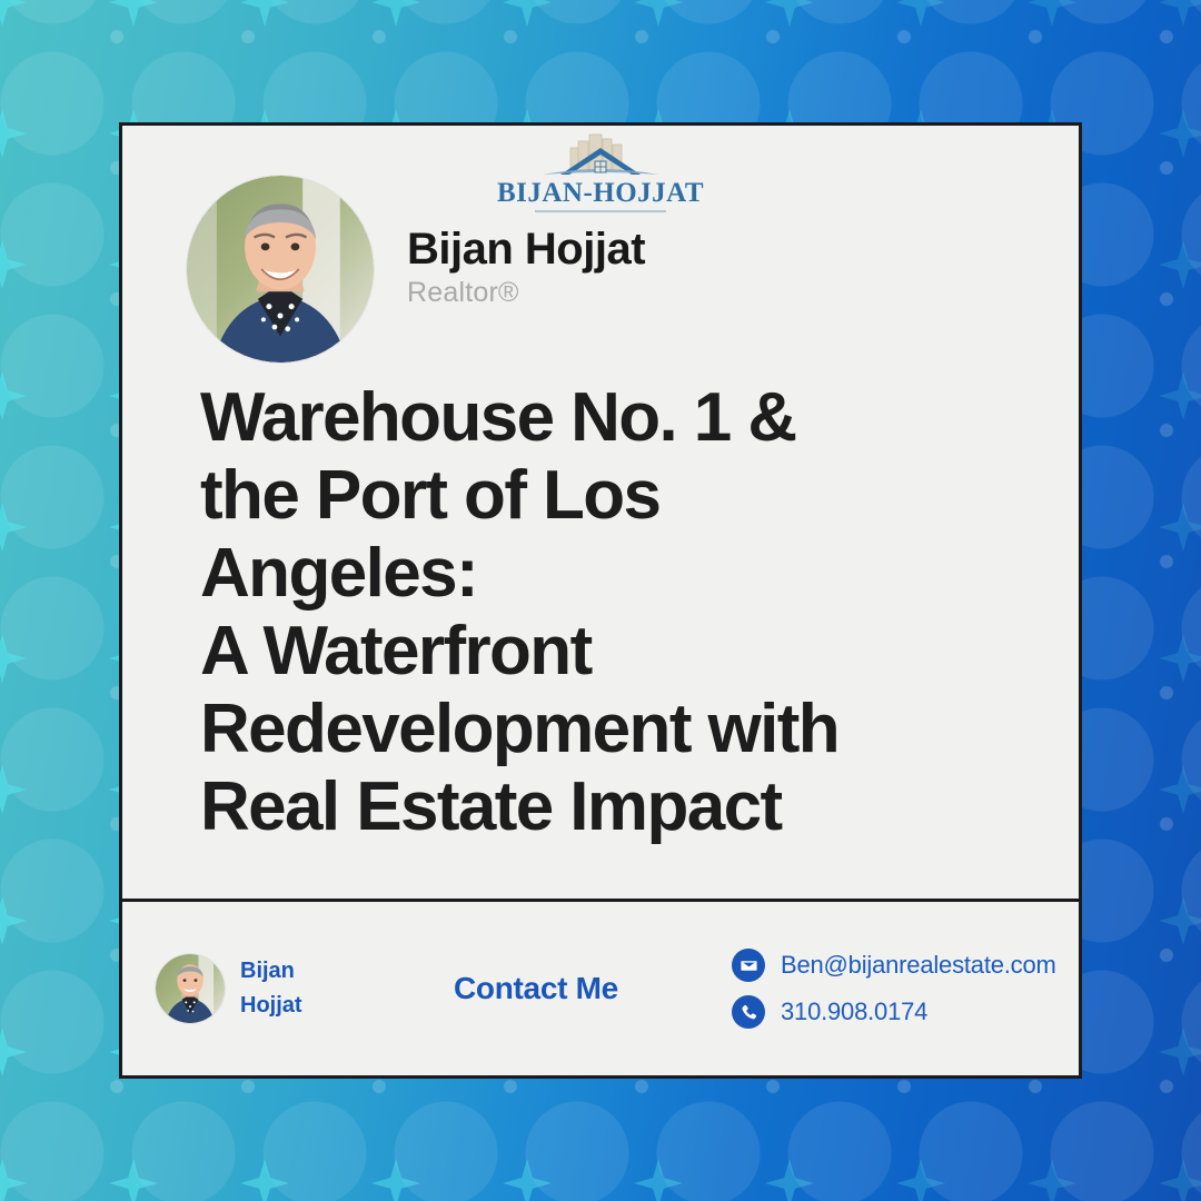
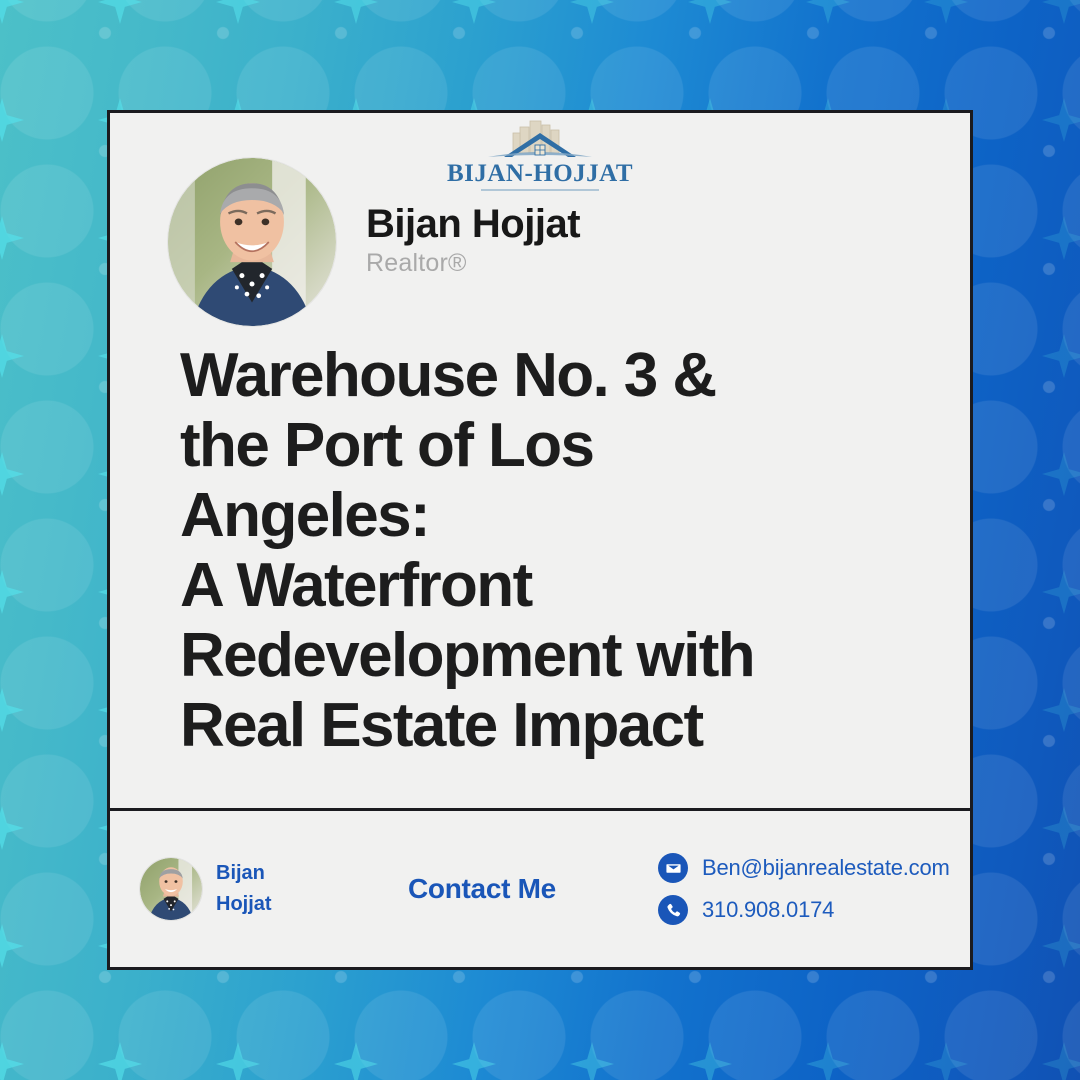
  BIJAN-HOJJAT
  Bijan Hojjat
  Realtor®
- Warehouse No. 1 &
+ Warehouse No. 3 &
  the Port of Los
  Angeles:
  A Waterfront
  Redevelopment with
  Real Estate Impact
  Bijan
  Hojjat
  Contact Me
  Ben@bijanrealestate.com
  310.908.0174
